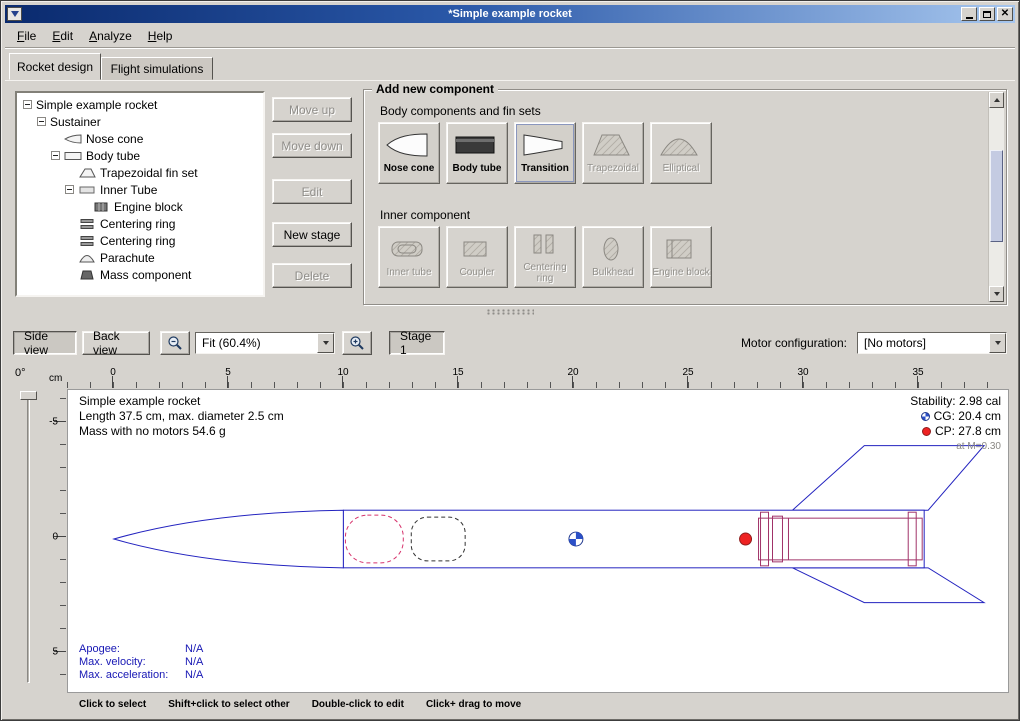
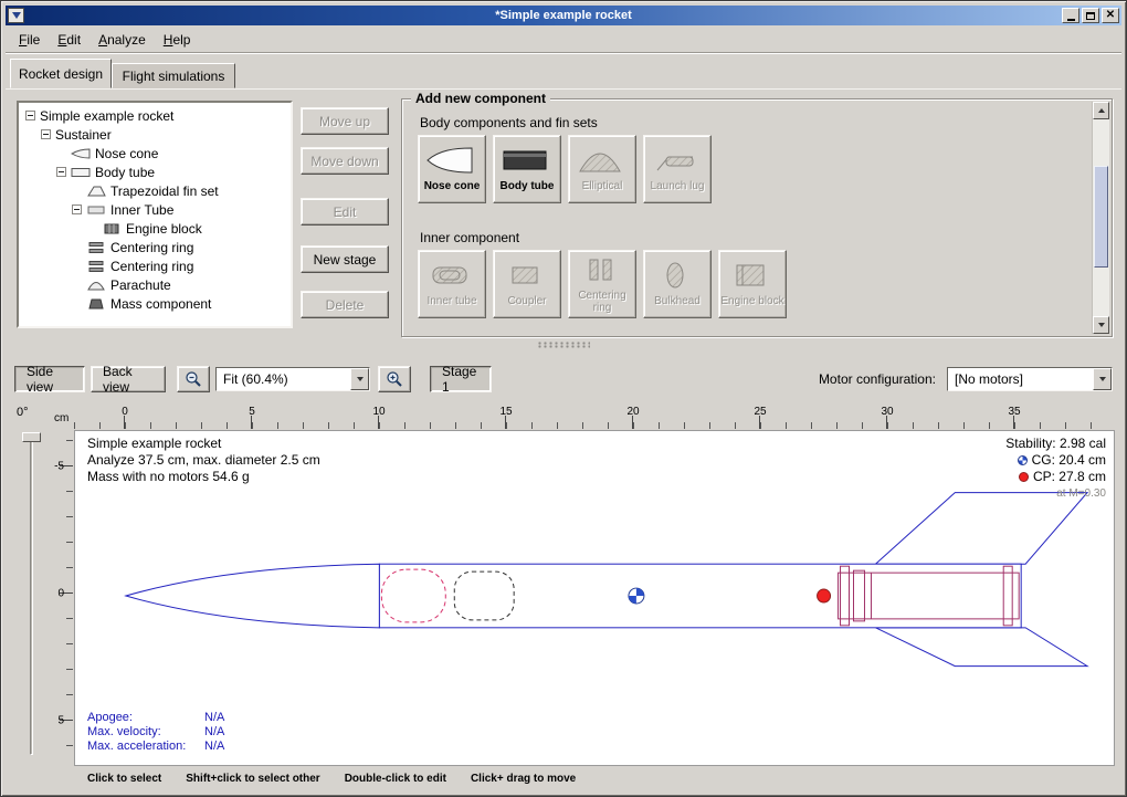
  *Simple example rocket
  ✕
  File
  Edit
  Analyze
  Help
  Rocket design
  Flight simulations
  Simple example rocket
  Sustainer
  Nose cone
  Body tube
  Trapezoidal fin set
  Inner Tube
  Engine block
  Centering ring
  Centering ring
  Parachute
  Mass component
  Move up
  Move down
  Edit
  New stage
  Delete
  Add new component
  Body components and fin sets
  Nose cone
  Body tube
- Transition
- Trapezoidal
  Elliptical
+ Launch lug
  Inner component
  Inner tube
  Coupler
  Centering ring
  Bulkhead
  Engine block
  Side view
  Back view
  Fit (60.4%)
  Stage 1
  Motor configuration:
  [No motors]
  0°
  cm
  0
  5
  10
  15
  20
  25
  30
  35
  -5
  0
  5
  Simple example rocket
- Length 37.5 cm, max. diameter 2.5 cm
+ Analyze 37.5 cm, max. diameter 2.5 cm
  Mass with no motors 54.6 g
  Stability: 2.98 cal
  CG: 20.4 cm
  CP: 27.8 cm
  at M=0.30
  Apogee: N/A
  Max. velocity: N/A
  Max. acceleration: N/A
  Click to select
  Shift+click to select other
  Double-click to edit
  Click+ drag to move
